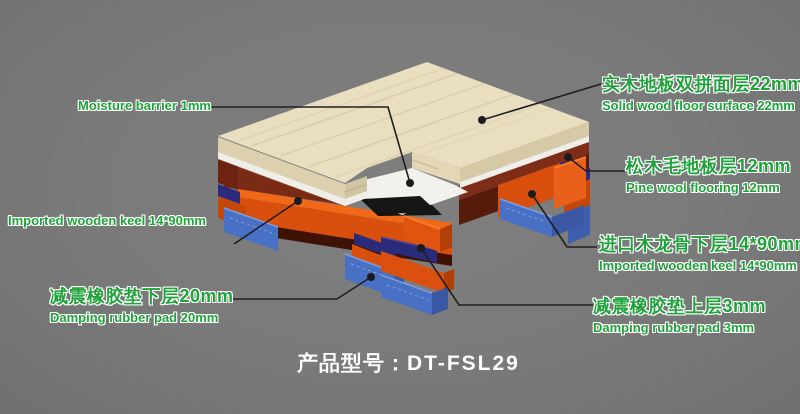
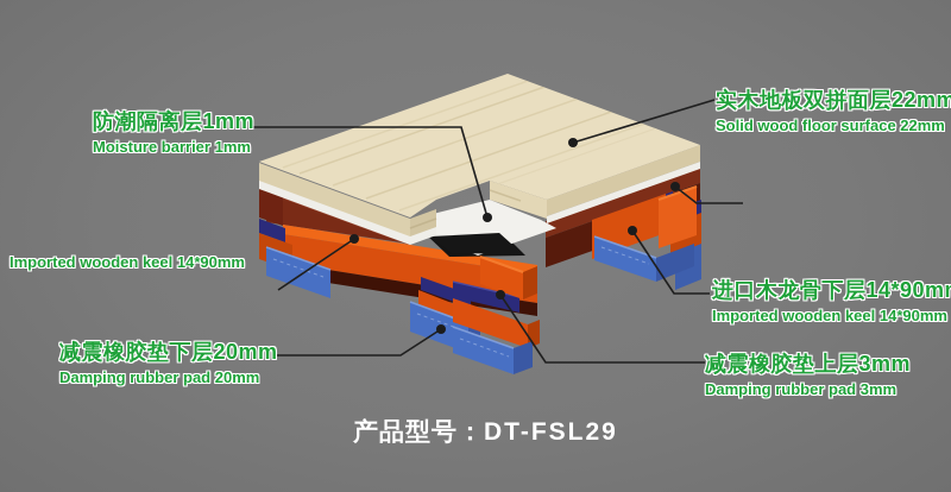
+ 防潮隔离层1mm
  Moisture barrier 1mm
  实木地板双拼面层22mm
  Solid wood floor surface 22mm
- 松木毛地板层12mm
- Pine wool flooring 12mm
  Imported wooden keel 14*90mm
  进口木龙骨下层14*90m
  Imported wooden keel 14*90mm
  减震橡胶垫下层20mm
  Damping rubber pad 20mm
  减震橡胶垫上层3mm
  Damping rubber pad 3mm
  产品型号：DT-FSL29
